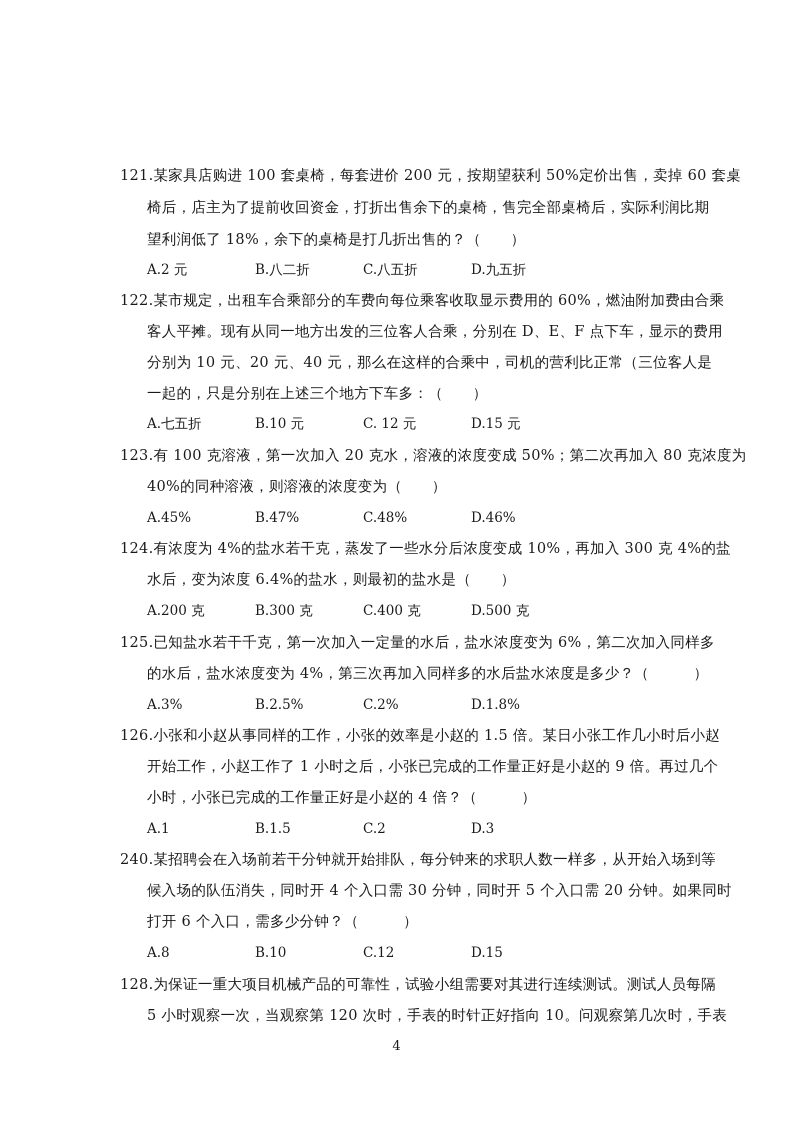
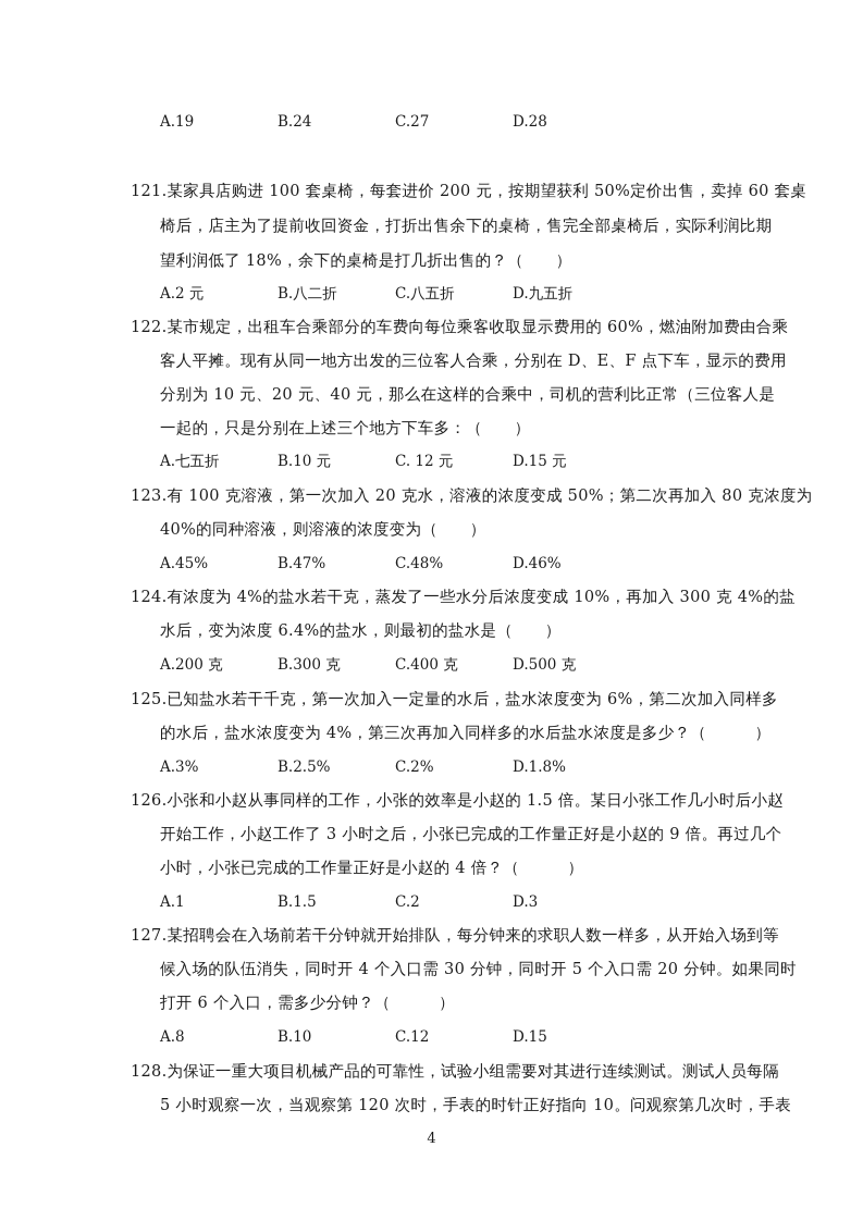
+ A.19
+ B.24
+ C.27
+ D.28
  121.某家具店购进 100 套桌椅，每套进价 200 元，按期望获利 50%定价出售，卖掉 60 套桌
  椅后，店主为了提前收回资金，打折出售余下的桌椅，售完全部桌椅后，实际利润比期
  望利润低了 18%，余下的桌椅是打几折出售的？（ ）
  A.2 元
  B.八二折
  C.八五折
  D.九五折
  122.某市规定，出租车合乘部分的车费向每位乘客收取显示费用的 60%，燃油附加费由合乘
  客人平摊。现有从同一地方出发的三位客人合乘，分别在 D、E、F 点下车，显示的费用
  分别为 10 元、20 元、40 元，那么在这样的合乘中，司机的营利比正常（三位客人是
  一起的，只是分别在上述三个地方下车多：（ ）
  A.七五折
  B.10 元
  C. 12 元
  D.15 元
  123.有 100 克溶液，第一次加入 20 克水，溶液的浓度变成 50%；第二次再加入 80 克浓度为
  40%的同种溶液，则溶液的浓度变为（ ）
  A.45%
  B.47%
  C.48%
  D.46%
  124.有浓度为 4%的盐水若干克，蒸发了一些水分后浓度变成 10%，再加入 300 克 4%的盐
  水后，变为浓度 6.4%的盐水，则最初的盐水是（ ）
  A.200 克
  B.300 克
  C.400 克
  D.500 克
  125.已知盐水若干千克，第一次加入一定量的水后，盐水浓度变为 6%，第二次加入同样多
  的水后，盐水浓度变为 4%，第三次再加入同样多的水后盐水浓度是多少？（ ）
  A.3%
  B.2.5%
  C.2%
  D.1.8%
  126.小张和小赵从事同样的工作，小张的效率是小赵的 1.5 倍。某日小张工作几小时后小赵
- 开始工作，小赵工作了 1 小时之后，小张已完成的工作量正好是小赵的 9 倍。再过几个
+ 开始工作，小赵工作了 3 小时之后，小张已完成的工作量正好是小赵的 9 倍。再过几个
  小时，小张已完成的工作量正好是小赵的 4 倍？（ ）
  A.1
  B.1.5
  C.2
  D.3
- 240.某招聘会在入场前若干分钟就开始排队，每分钟来的求职人数一样多，从开始入场到等
+ 127.某招聘会在入场前若干分钟就开始排队，每分钟来的求职人数一样多，从开始入场到等
  候入场的队伍消失，同时开 4 个入口需 30 分钟，同时开 5 个入口需 20 分钟。如果同时
  打开 6 个入口，需多少分钟？（ ）
  A.8
  B.10
  C.12
  D.15
  128.为保证一重大项目机械产品的可靠性，试验小组需要对其进行连续测试。测试人员每隔
  5 小时观察一次，当观察第 120 次时，手表的时针正好指向 10。问观察第几次时，手表
  4
